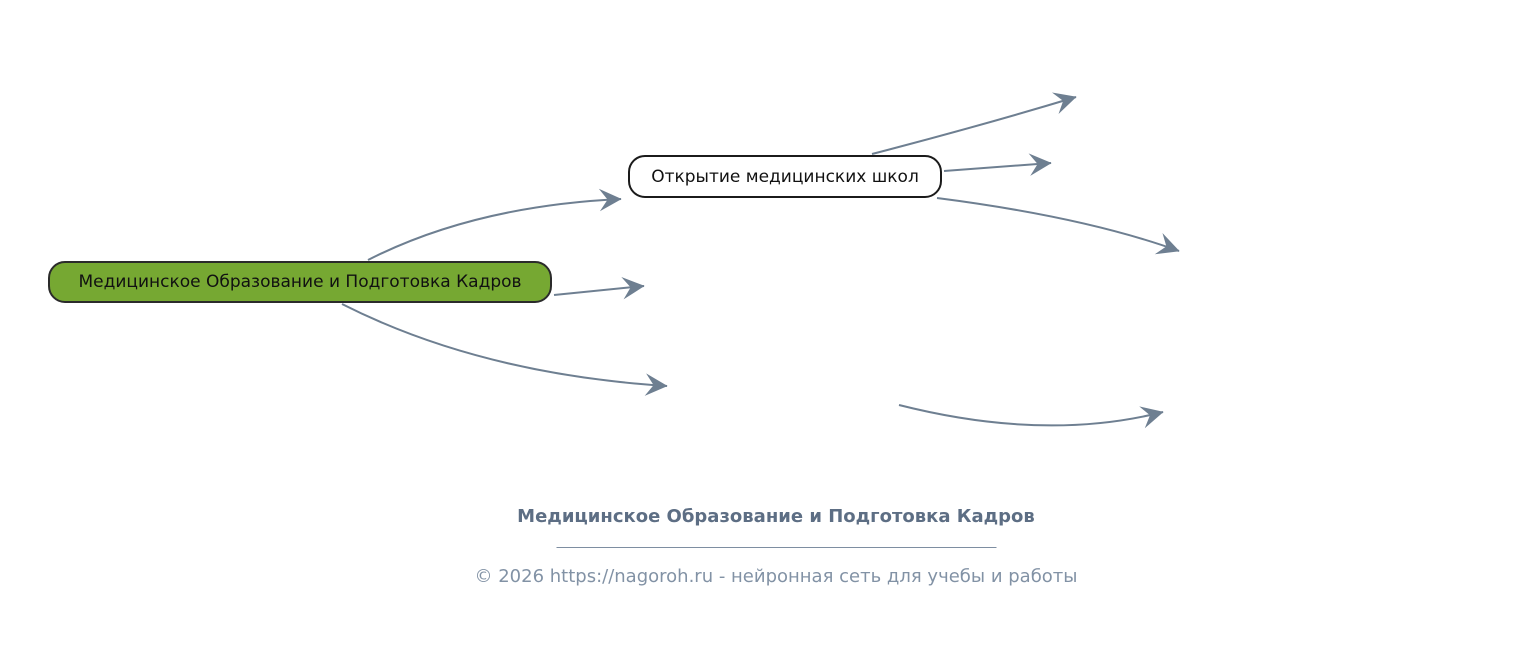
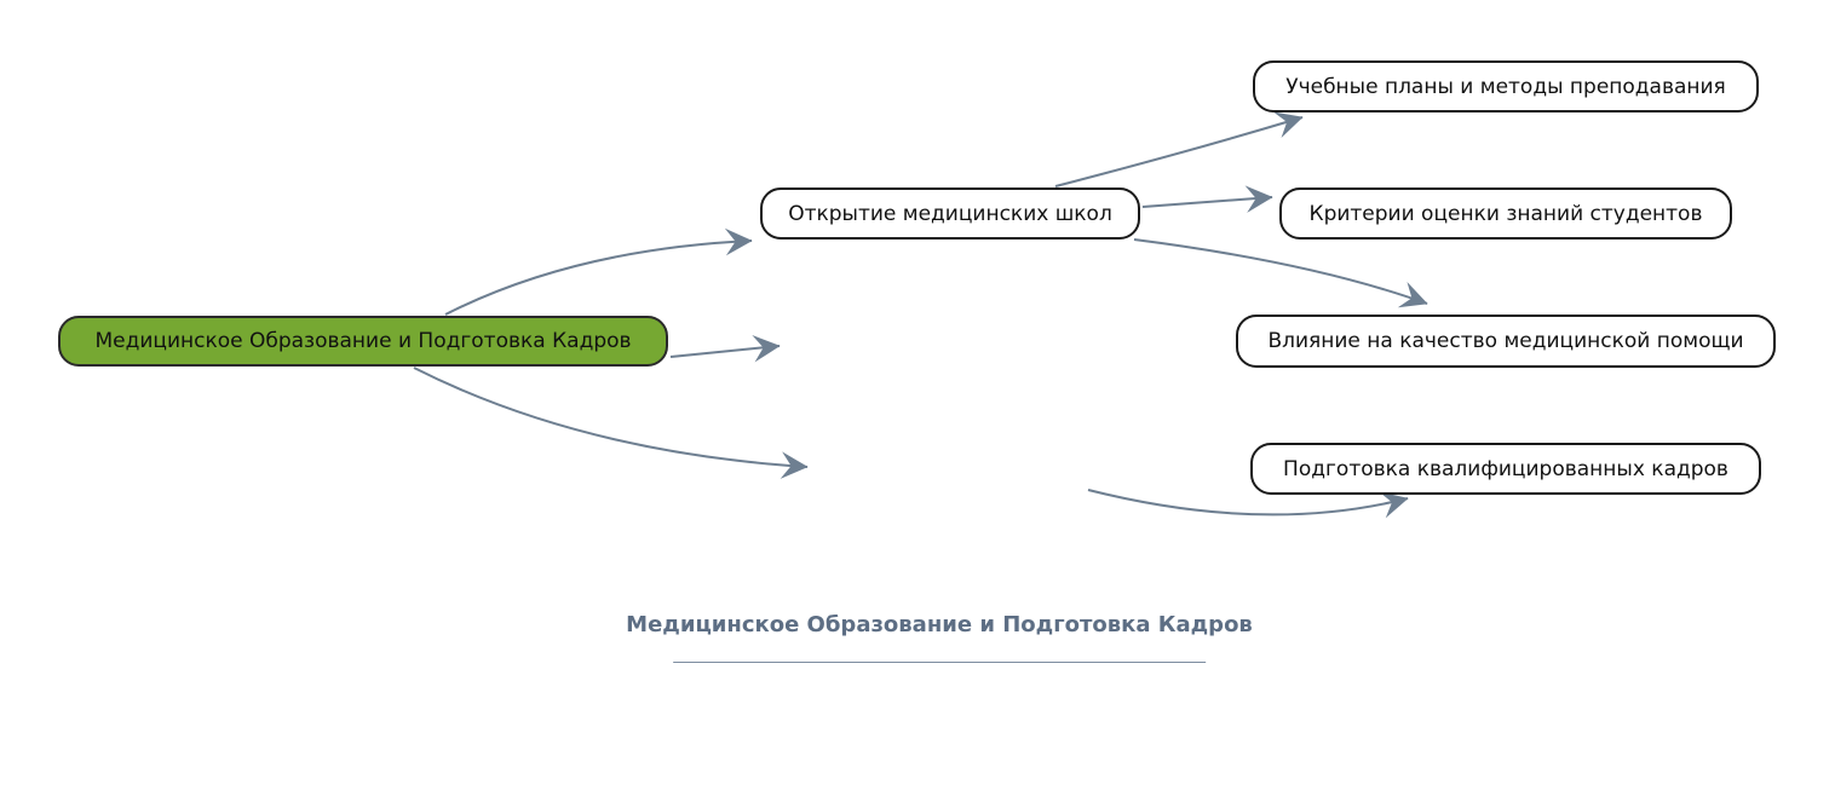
  Медицинское Образование и Подготовка Кадров
  Открытие медицинских школ
+ Учебные планы и методы преподавания
+ Критерии оценки знаний студентов
+ Влияние на качество медицинской помощи
+ Подготовка квалифицированных кадров
  Медицинское Образование и Подготовка Кадров
- © 2026 https://nagoroh.ru - нейронная сеть для учебы и работы
